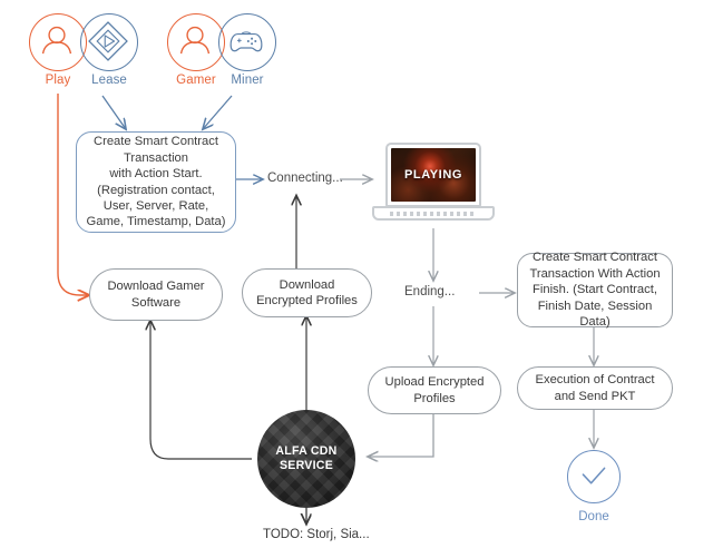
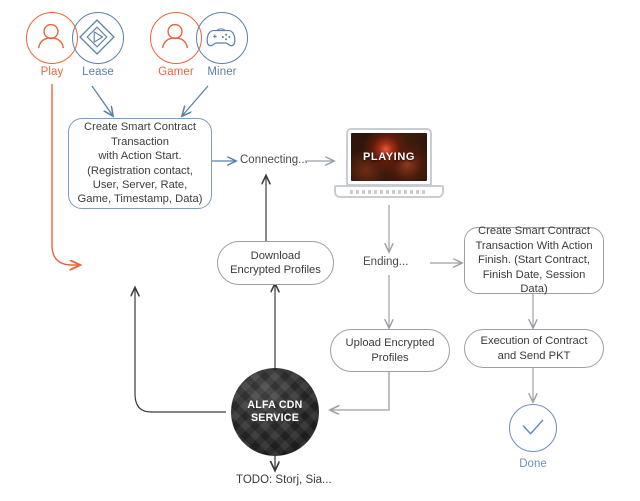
  Play
  Lease
  Gamer
  Miner
  Create Smart Contract
  Transaction
  with Action Start.
  (Registration contact,
  User, Server, Rate,
  Game, Timestamp, Data)
- Download Gamer
- Software
  Download
  Encrypted Profiles
  Upload Encrypted
  Profiles
  Create Smart Contract
  Transaction With Action
  Finish. (Start Contract,
  Finish Date, Session Data)
  Execution of Contract
  and Send PKT
  Connecting...
  Ending...
  PLAYING
  ALFA CDN
  SERVICE
  TODO: Storj, Sia...
  Done
